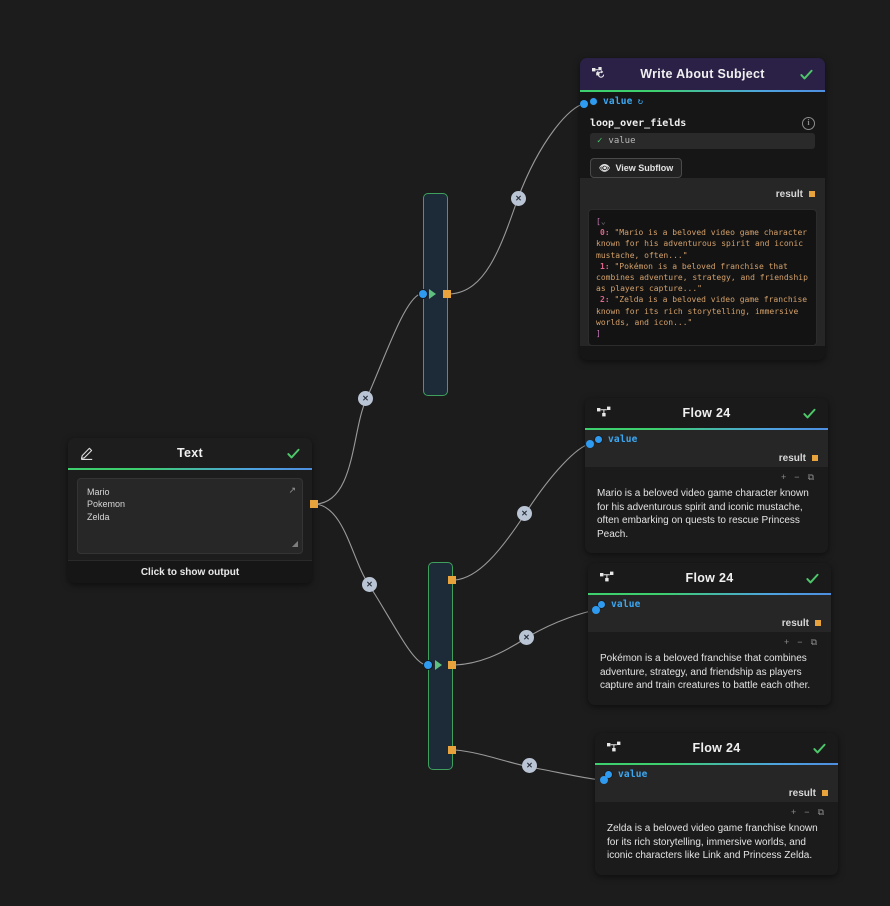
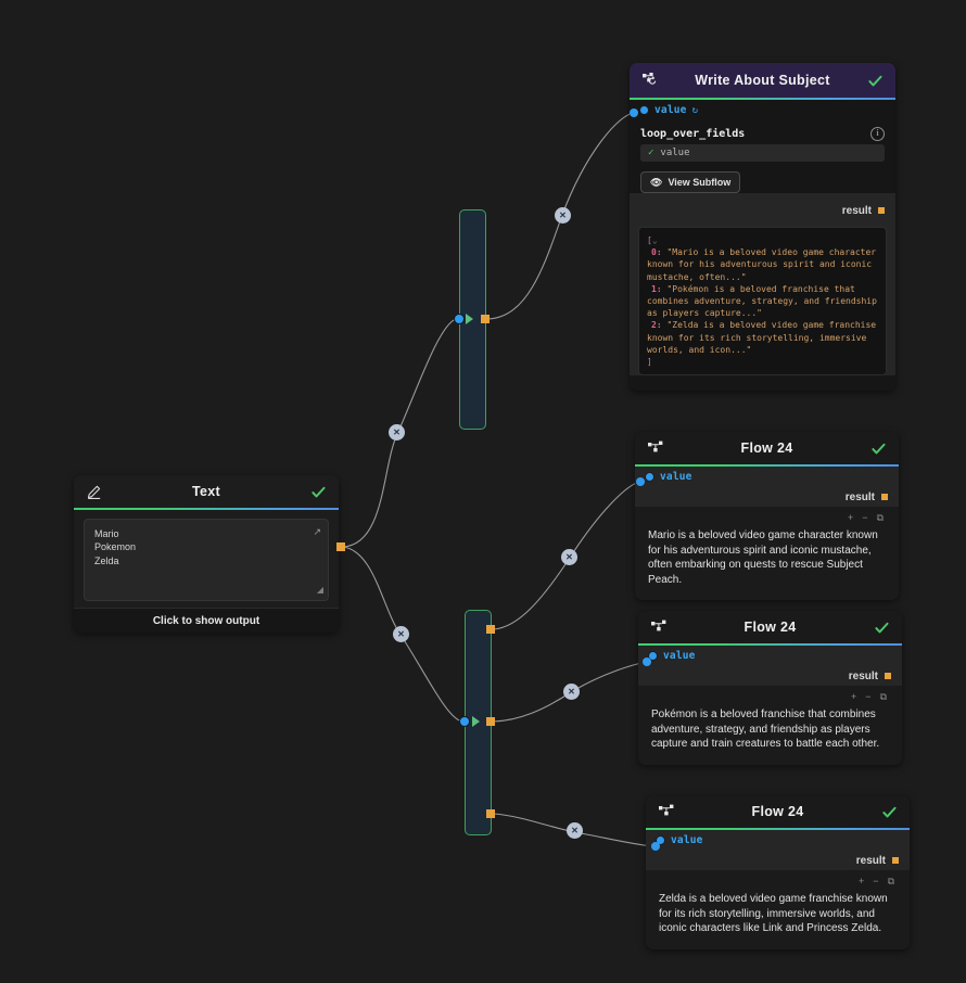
  ✕
  ✕
  ✕
  ✕
  ✕
  ✕
  Write About Subject
  value
  ↻
  loop_over_fields
  i
  ✓
  value
  👁
  View Subflow
  result
  [⌄ 0: "Mario is a beloved video game character known for his adventurous spirit and iconic mustache, often..." 1: "Pokémon is a beloved franchise that combines adventure, strategy, and friendship as players capture..." 2: "Zelda is a beloved video game franchise known for its rich storytelling, immersive worlds, and icon..." ]
  Text
  Mario
  Pokemon
  Zelda
  ↗
  ◢
  Click to show output
  Flow 24
  value
  result
  +
  −
  ⧉
- Mario is a beloved video game character known for his adventurous spirit and iconic mustache, often embarking on quests to rescue Princess Peach.
+ Mario is a beloved video game character known for his adventurous spirit and iconic mustache, often embarking on quests to rescue Subject Peach.
  Flow 24
  value
  result
  +
  −
  ⧉
  Pokémon is a beloved franchise that combines adventure, strategy, and friendship as players capture and train creatures to battle each other.
  Flow 24
  value
  result
  +
  −
  ⧉
  Zelda is a beloved video game franchise known for its rich storytelling, immersive worlds, and iconic characters like Link and Princess Zelda.
